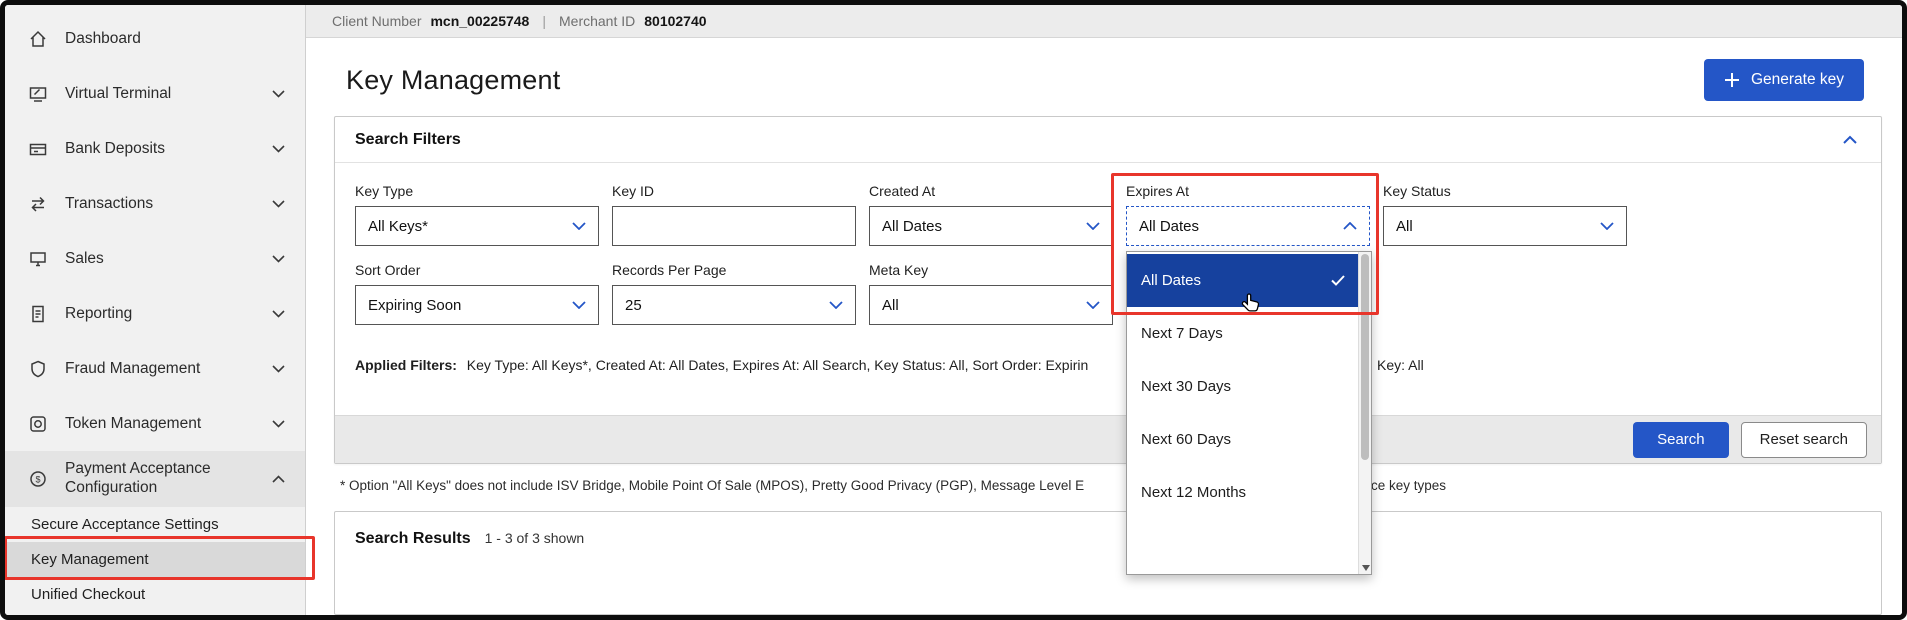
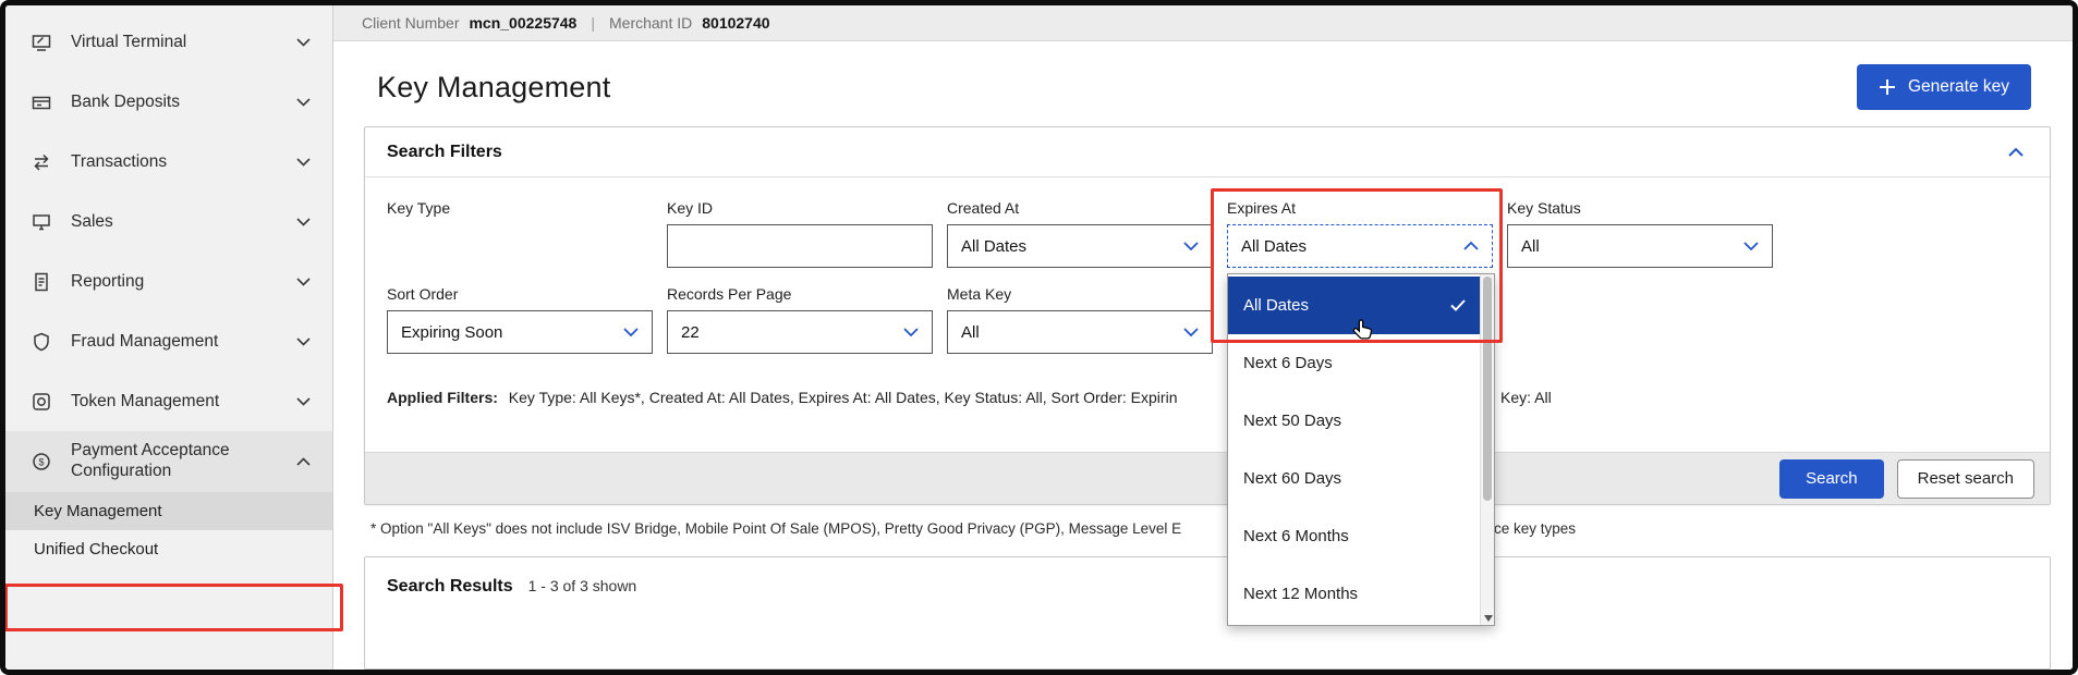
- Dashboard
  Virtual Terminal
  Bank Deposits
  Transactions
  Sales
  Reporting
  Fraud Management
  Token Management
  $
  Payment Acceptance Configuration
- Secure Acceptance Settings
  Key Management
  Unified Checkout
  Client Number
  mcn_00225748
  |
  Merchant ID
  80102740
  Key Management
  Generate key
  Search Filters
  Key Type
- All Keys*
  Key ID
  Created At
  All Dates
  Expires At
  All Dates
  All Dates
- Next 7 Days
+ Next 6 Days
- Next 30 Days
+ Next 50 Days
  Next 60 Days
+ Next 6 Months
  Next 12 Months
  Key Status
  All
  Sort Order
  Expiring Soon
  Records Per Page
- 25
+ 22
  Meta Key
  All
- Applied Filters: Key Type: All Keys*, Created At: All Dates, Expires At: All Search, Key Status: All, Sort Order: Expirin
+ Applied Filters: Key Type: All Keys*, Created At: All Dates, Expires At: All Dates, Key Status: All, Sort Order: Expirin
  Key: All
  Search
  Reset search
  * Option "All Keys" does not include ISV Bridge, Mobile Point Of Sale (MPOS), Pretty Good Privacy (PGP), Message Level E
  ce key types
  Search Results
  1 - 3 of 3 shown
